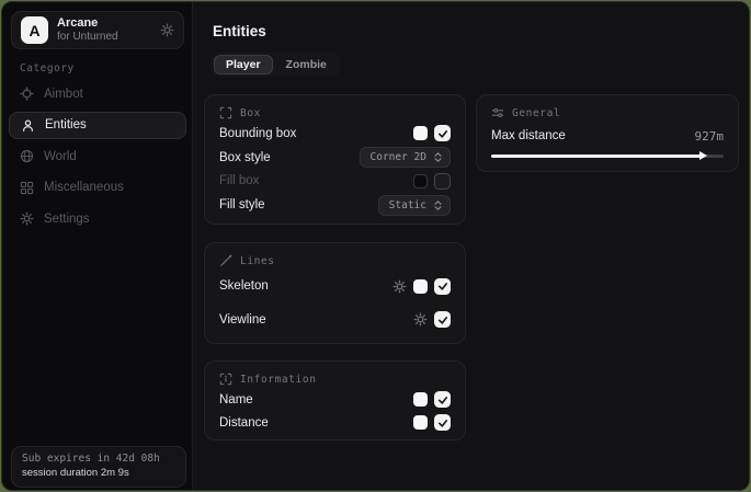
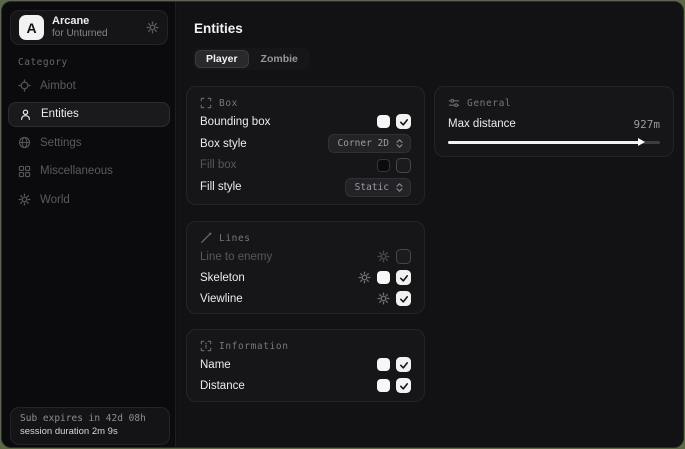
  A
  Arcane
  for Unturned
  Category
  Aimbot
  Entities
- World
+ Settings
  Miscellaneous
- Settings
+ World
  Sub expires in 42d 08h
  session duration 2m 9s
  Entities
  Player
  Zombie
  Box
  Bounding box
  Box style
  Corner 2D
  Fill box
  Fill style
  Static
  Lines
+ Line to enemy
  Skeleton
  Viewline
  Information
  Name
  Distance
  General
  Max distance
  927m
